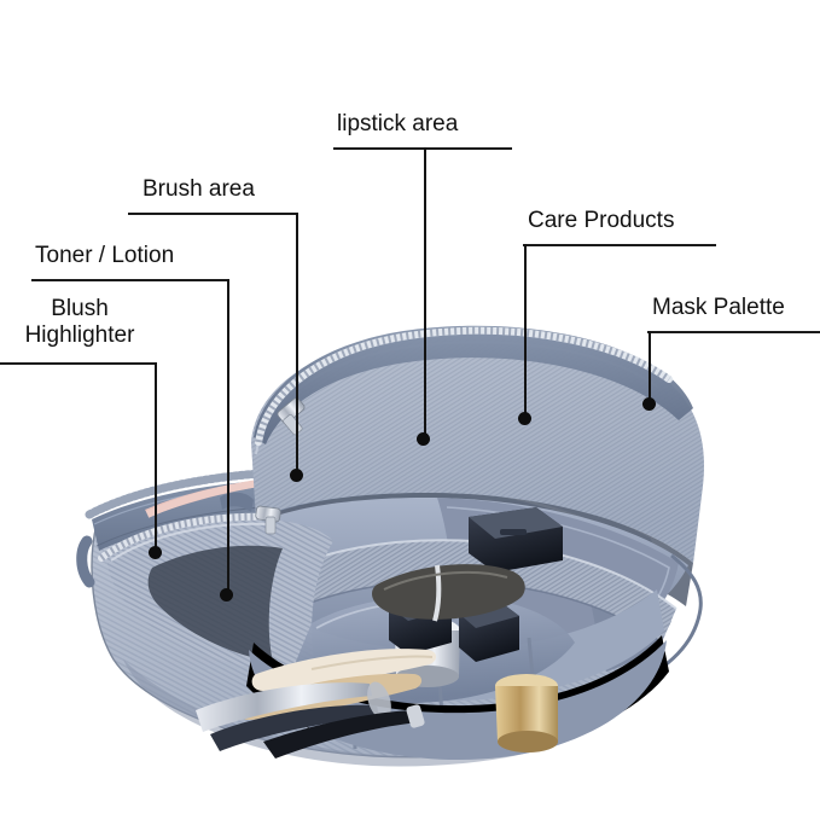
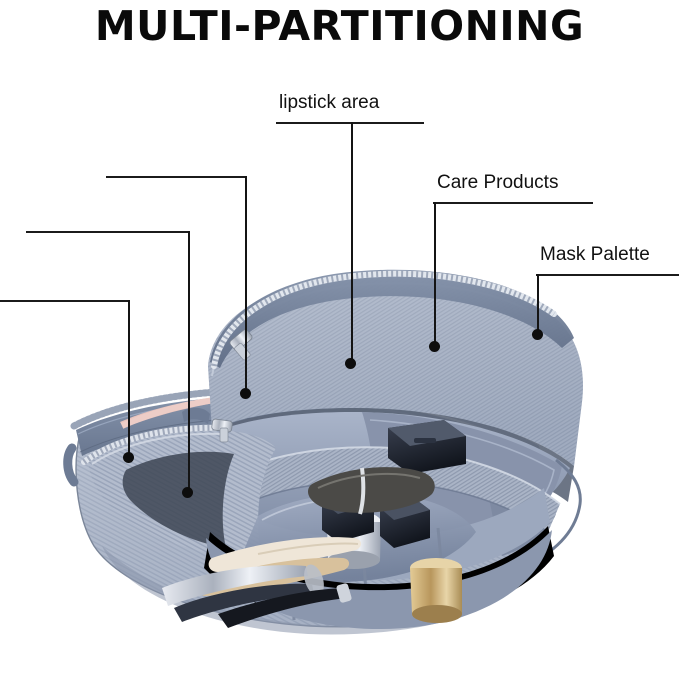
+ MULTI-PARTITIONING
  lipstick area
- Brush area
- Toner / Lotion
- Blush
- Highlighter
  Care Products
  Mask Palette
